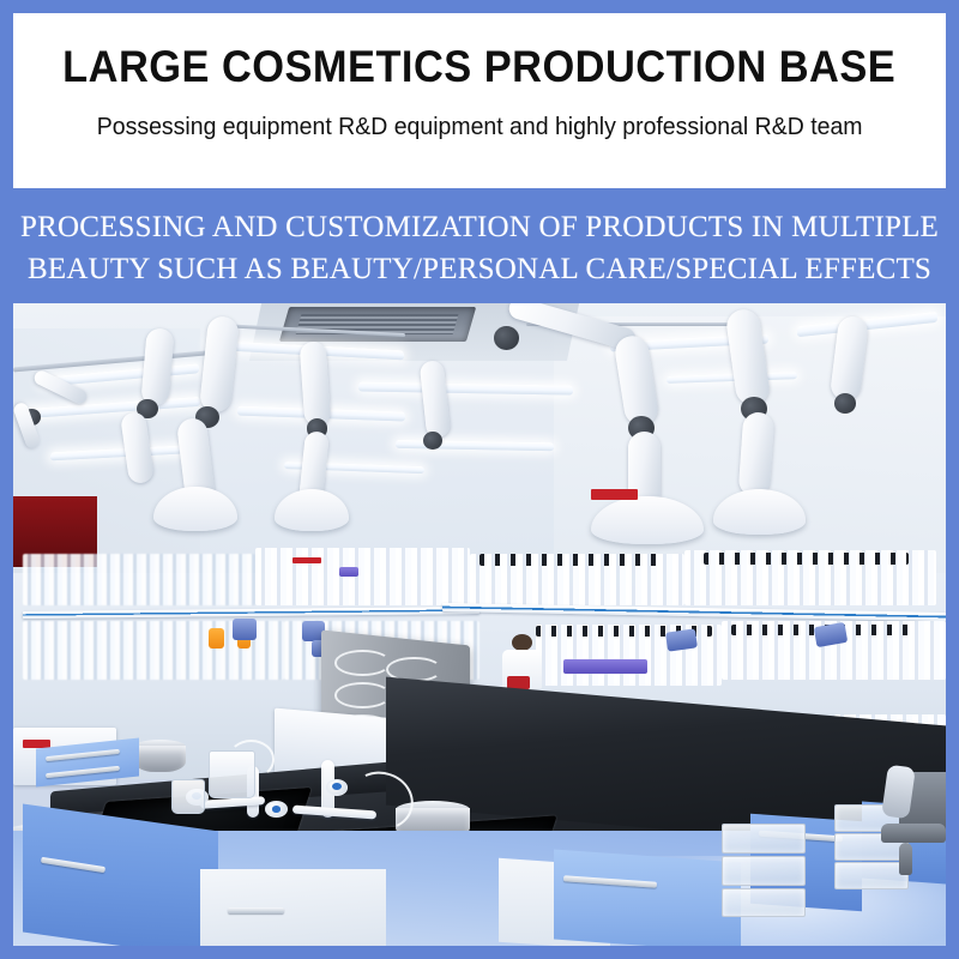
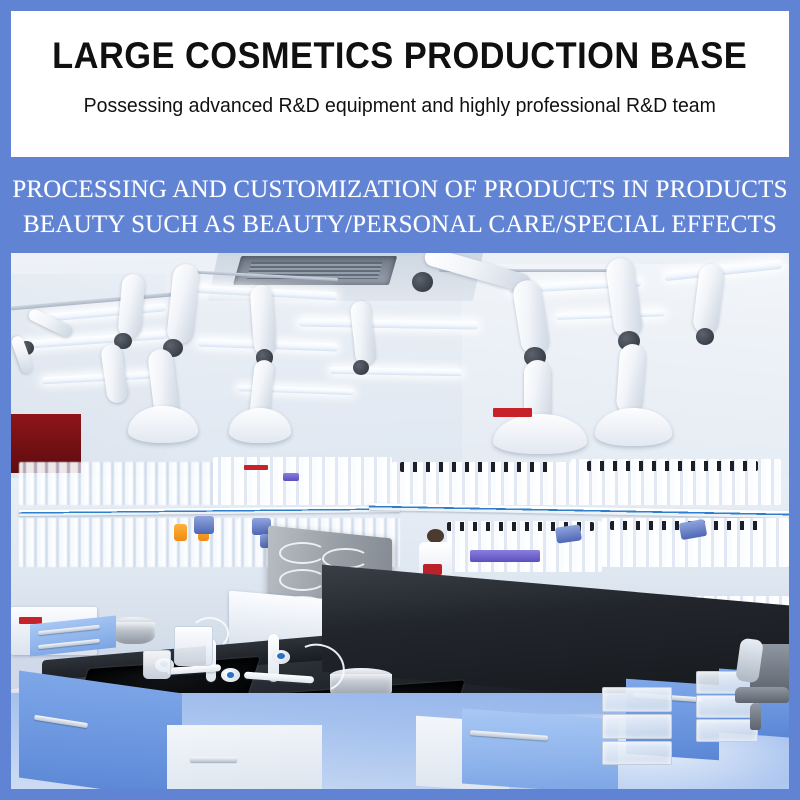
  LARGE COSMETICS PRODUCTION BASE
- Possessing equipment R&D equipment and highly professional R&D team
+ Possessing advanced R&D equipment and highly professional R&D team
- PROCESSING AND CUSTOMIZATION OF PRODUCTS IN MULTIPLE
+ PROCESSING AND CUSTOMIZATION OF PRODUCTS IN PRODUCTS
  BEAUTY SUCH AS BEAUTY/PERSONAL CARE/SPECIAL EFFECTS
